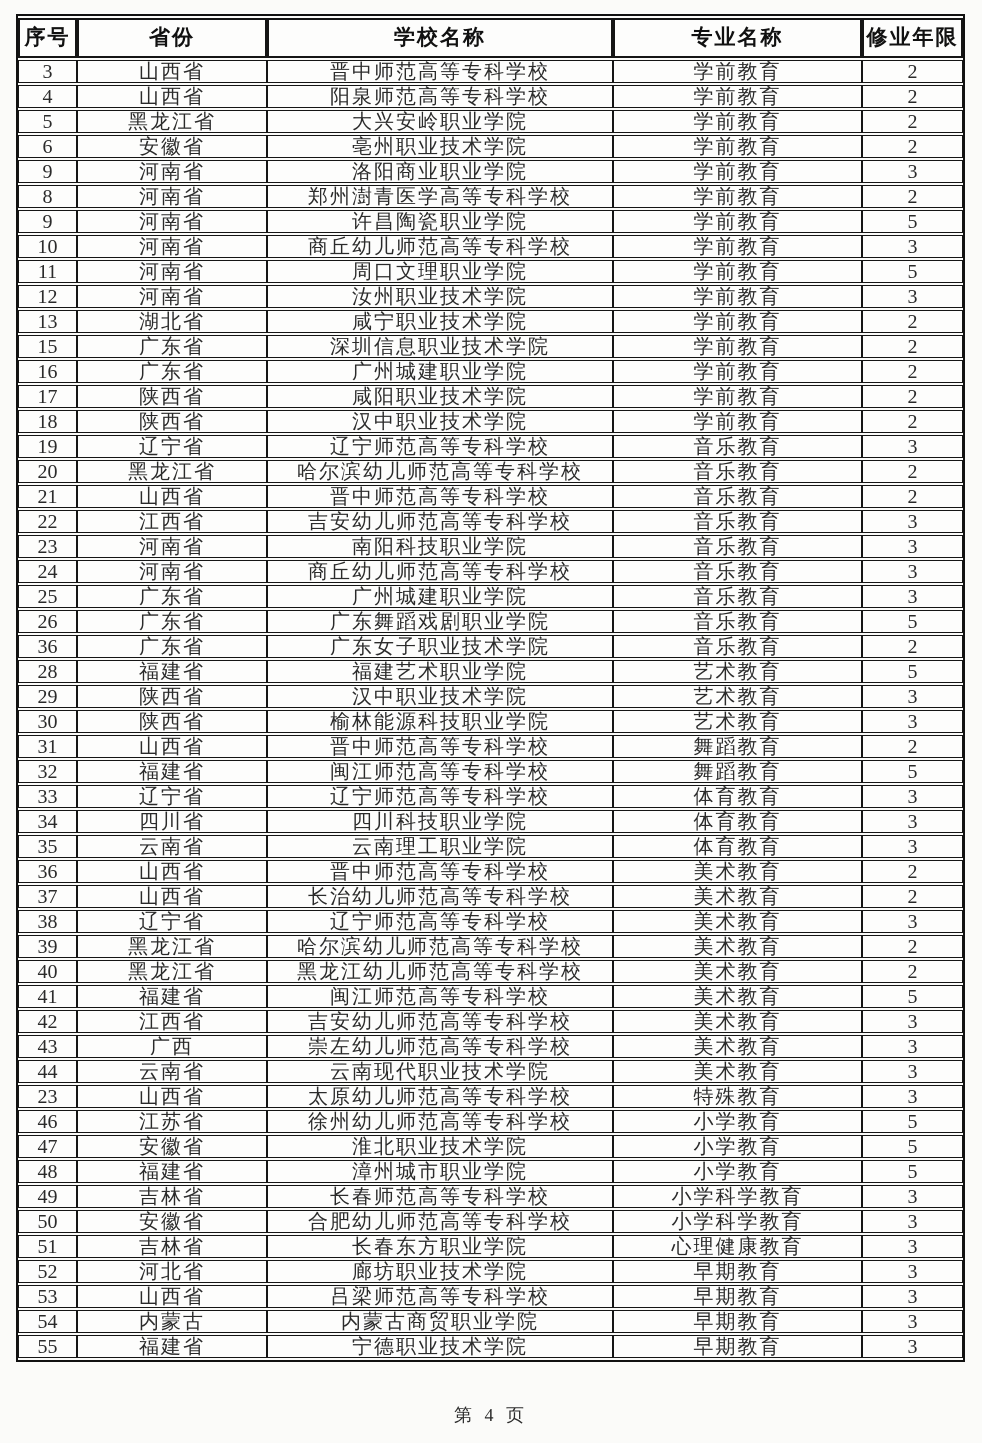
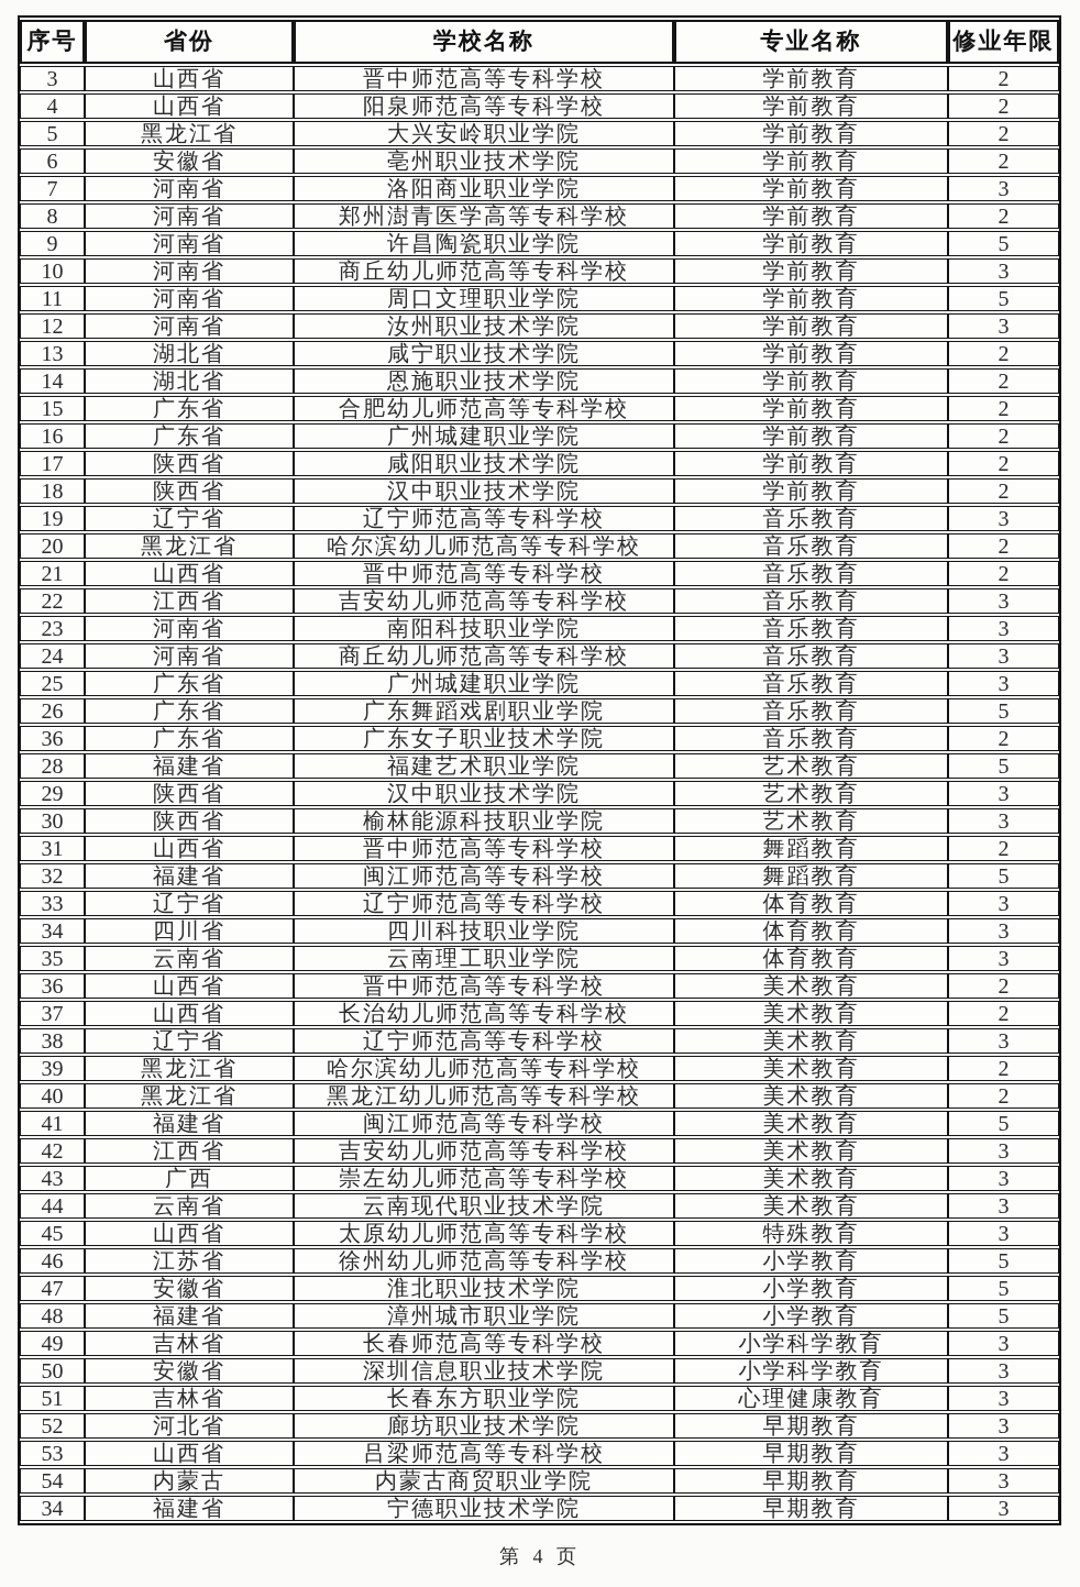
  序号	省份	学校名称	专业名称	修业年限
  3	山西省	晋中师范高等专科学校	学前教育	2
  4	山西省	阳泉师范高等专科学校	学前教育	2
  5	黑龙江省	大兴安岭职业学院	学前教育	2
  6	安徽省	亳州职业技术学院	学前教育	2
- 9	河南省	洛阳商业职业学院	学前教育	3
+ 7	河南省	洛阳商业职业学院	学前教育	3
  8	河南省	郑州澍青医学高等专科学校	学前教育	2
  9	河南省	许昌陶瓷职业学院	学前教育	5
  10	河南省	商丘幼儿师范高等专科学校	学前教育	3
  11	河南省	周口文理职业学院	学前教育	5
  12	河南省	汝州职业技术学院	学前教育	3
  13	湖北省	咸宁职业技术学院	学前教育	2
+ 14	湖北省	恩施职业技术学院	学前教育	2
- 15	广东省	深圳信息职业技术学院	学前教育	2
+ 15	广东省	合肥幼儿师范高等专科学校	学前教育	2
  16	广东省	广州城建职业学院	学前教育	2
  17	陕西省	咸阳职业技术学院	学前教育	2
  18	陕西省	汉中职业技术学院	学前教育	2
  19	辽宁省	辽宁师范高等专科学校	音乐教育	3
  20	黑龙江省	哈尔滨幼儿师范高等专科学校	音乐教育	2
  21	山西省	晋中师范高等专科学校	音乐教育	2
  22	江西省	吉安幼儿师范高等专科学校	音乐教育	3
  23	河南省	南阳科技职业学院	音乐教育	3
  24	河南省	商丘幼儿师范高等专科学校	音乐教育	3
  25	广东省	广州城建职业学院	音乐教育	3
  26	广东省	广东舞蹈戏剧职业学院	音乐教育	5
  36	广东省	广东女子职业技术学院	音乐教育	2
  28	福建省	福建艺术职业学院	艺术教育	5
  29	陕西省	汉中职业技术学院	艺术教育	3
  30	陕西省	榆林能源科技职业学院	艺术教育	3
  31	山西省	晋中师范高等专科学校	舞蹈教育	2
  32	福建省	闽江师范高等专科学校	舞蹈教育	5
  33	辽宁省	辽宁师范高等专科学校	体育教育	3
  34	四川省	四川科技职业学院	体育教育	3
  35	云南省	云南理工职业学院	体育教育	3
  36	山西省	晋中师范高等专科学校	美术教育	2
  37	山西省	长治幼儿师范高等专科学校	美术教育	2
  38	辽宁省	辽宁师范高等专科学校	美术教育	3
  39	黑龙江省	哈尔滨幼儿师范高等专科学校	美术教育	2
  40	黑龙江省	黑龙江幼儿师范高等专科学校	美术教育	2
  41	福建省	闽江师范高等专科学校	美术教育	5
  42	江西省	吉安幼儿师范高等专科学校	美术教育	3
  43	广西	崇左幼儿师范高等专科学校	美术教育	3
  44	云南省	云南现代职业技术学院	美术教育	3
- 23	山西省	太原幼儿师范高等专科学校	特殊教育	3
+ 45	山西省	太原幼儿师范高等专科学校	特殊教育	3
  46	江苏省	徐州幼儿师范高等专科学校	小学教育	5
  47	安徽省	淮北职业技术学院	小学教育	5
  48	福建省	漳州城市职业学院	小学教育	5
  49	吉林省	长春师范高等专科学校	小学科学教育	3
- 50	安徽省	合肥幼儿师范高等专科学校	小学科学教育	3
+ 50	安徽省	深圳信息职业技术学院	小学科学教育	3
  51	吉林省	长春东方职业学院	心理健康教育	3
  52	河北省	廊坊职业技术学院	早期教育	3
  53	山西省	吕梁师范高等专科学校	早期教育	3
  54	内蒙古	内蒙古商贸职业学院	早期教育	3
- 55	福建省	宁德职业技术学院	早期教育	3
+ 34	福建省	宁德职业技术学院	早期教育	3
  第 4 页
